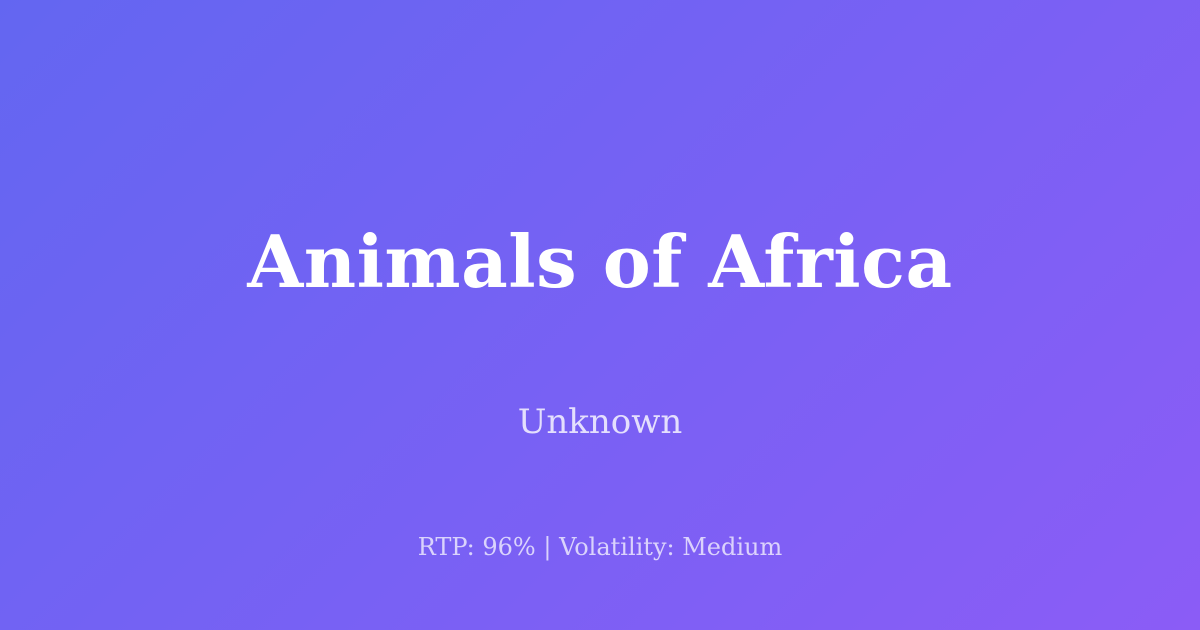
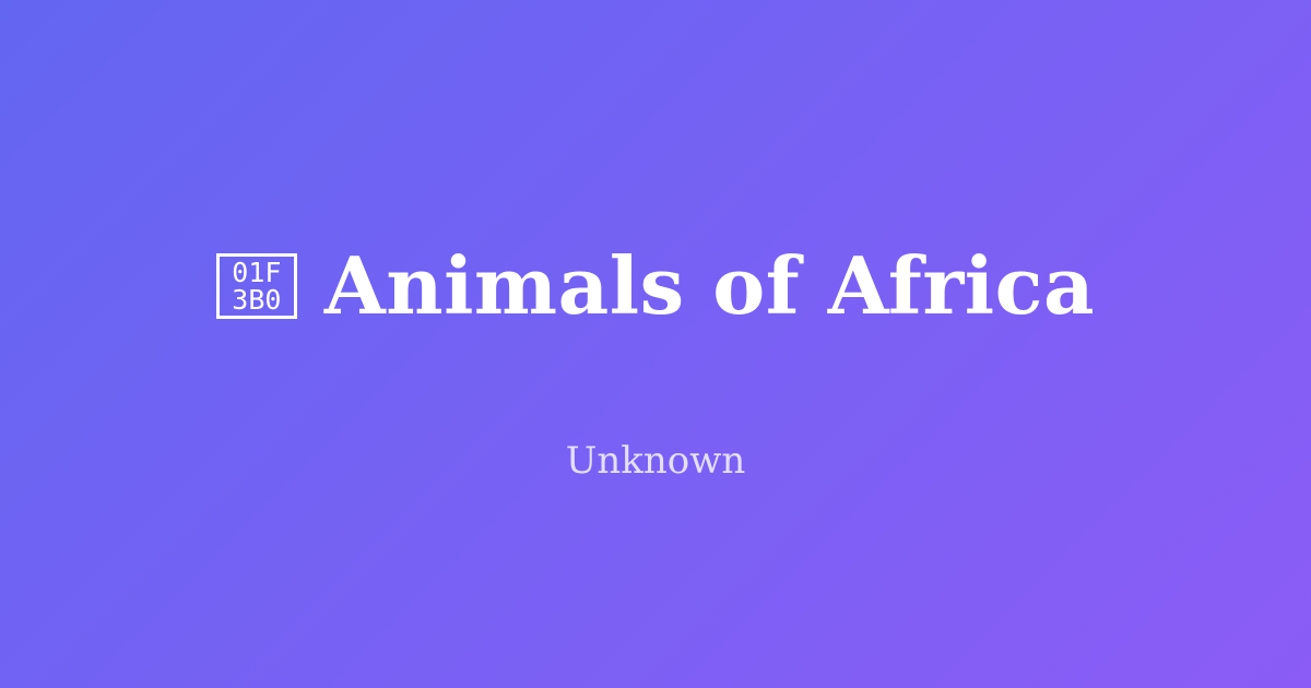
+ 01F
+ 3B0
  Animals of Africa
  Unknown
- RTP: 96% | Volatility: Medium
